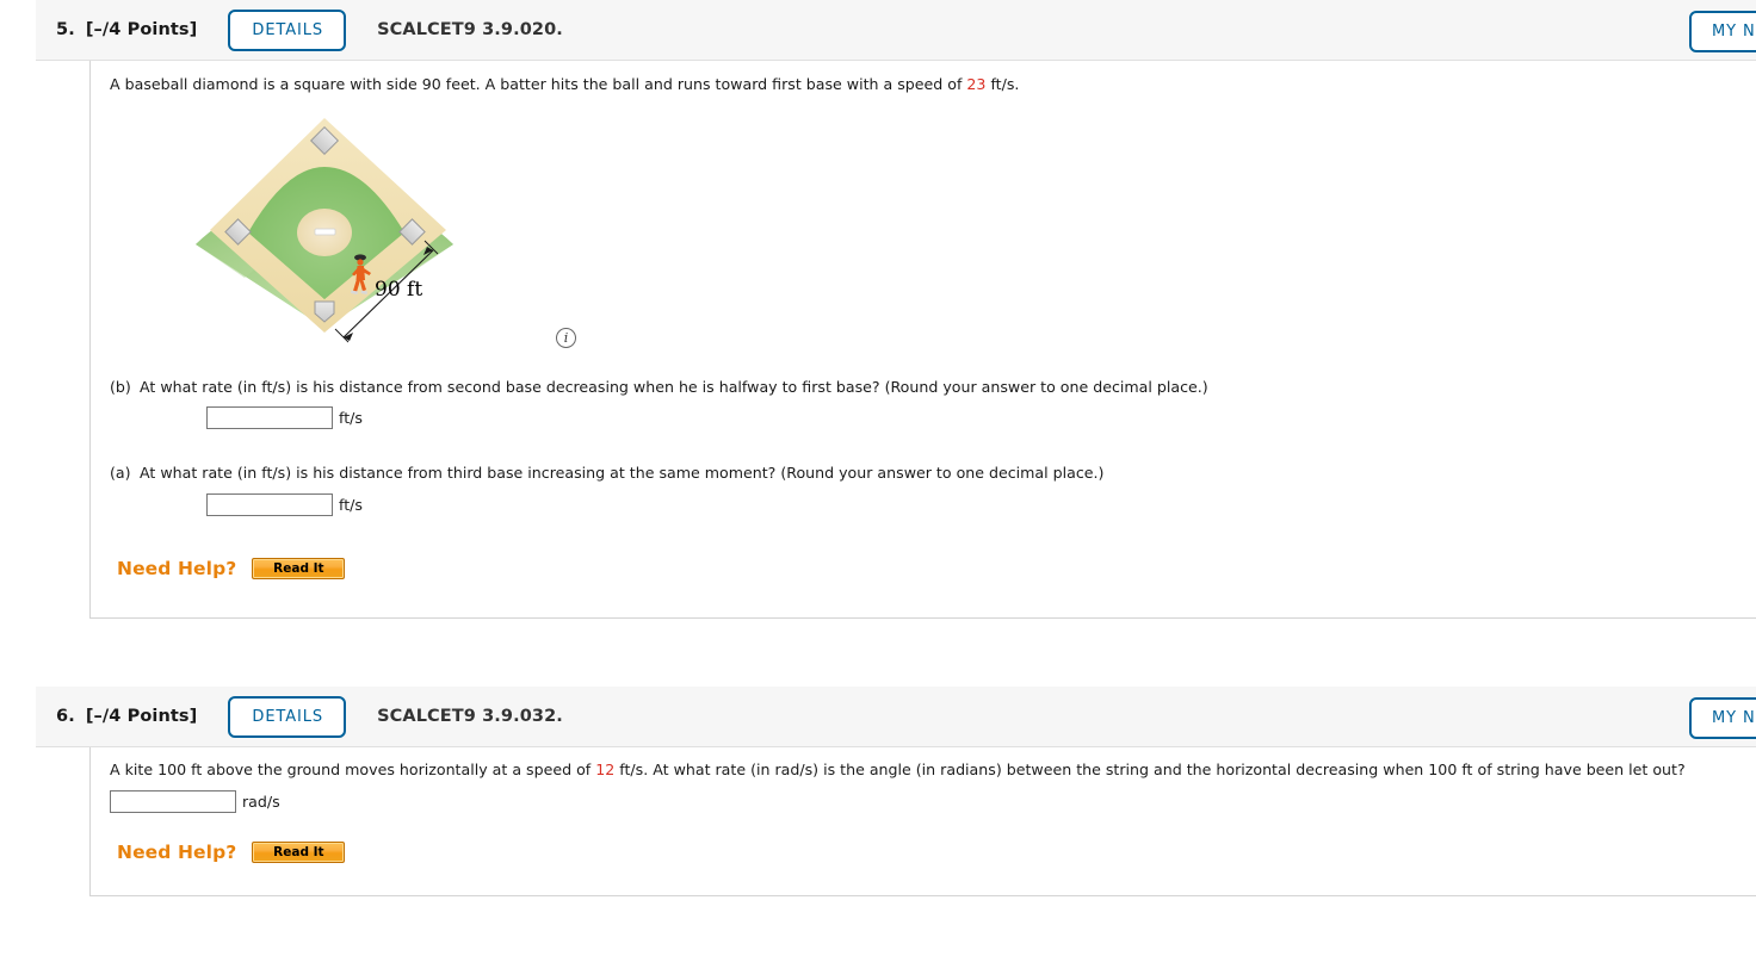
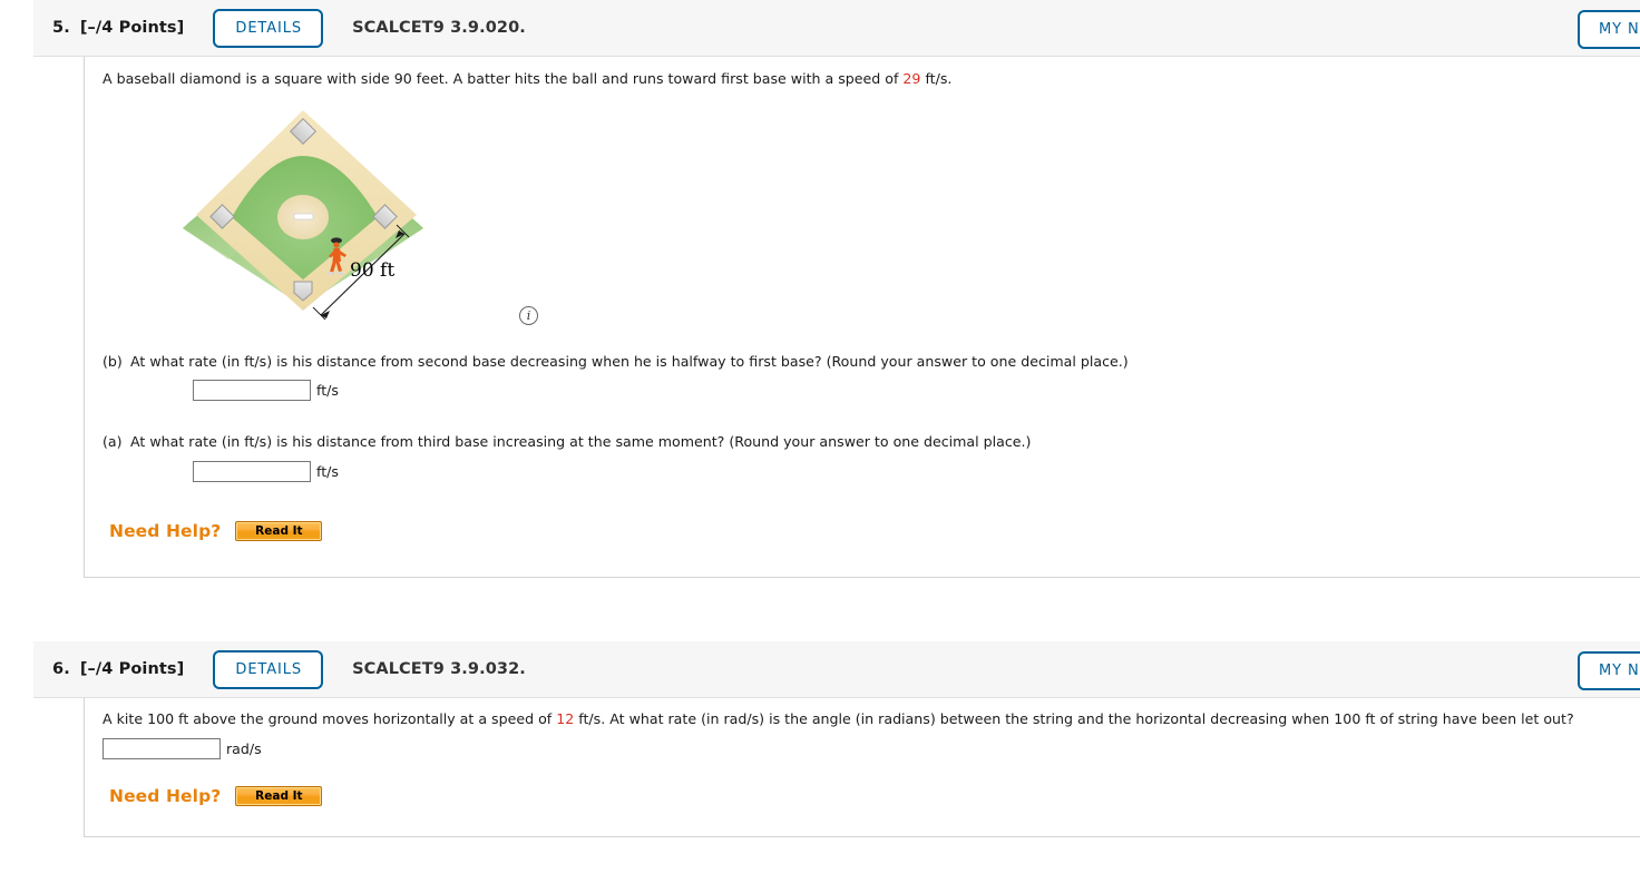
  5.
  [–/4 Points]
  DETAILS
  SCALCET9 3.9.020.
- A baseball diamond is a square with side 90 feet. A batter hits the ball and runs toward first base with a speed of 23 ft/s.
+ A baseball diamond is a square with side 90 feet. A batter hits the ball and runs toward first base with a speed of 29 ft/s.
  90 ft
  i
  (b)
  At what rate (in ft/s) is his distance from second base decreasing when he is halfway to first base? (Round your answer to one decimal place.)
  ft/s
  (a)
  At what rate (in ft/s) is his distance from third base increasing at the same moment? (Round your answer to one decimal place.)
  ft/s
  Need Help?
  Read It
  6.
  [–/4 Points]
  DETAILS
  SCALCET9 3.9.032.
  A kite 100 ft above the ground moves horizontally at a speed of 12 ft/s. At what rate (in rad/s) is the angle (in radians) between the string and the horizontal decreasing when 100 ft of string have been let out?
  rad/s
  Need Help?
  Read It
